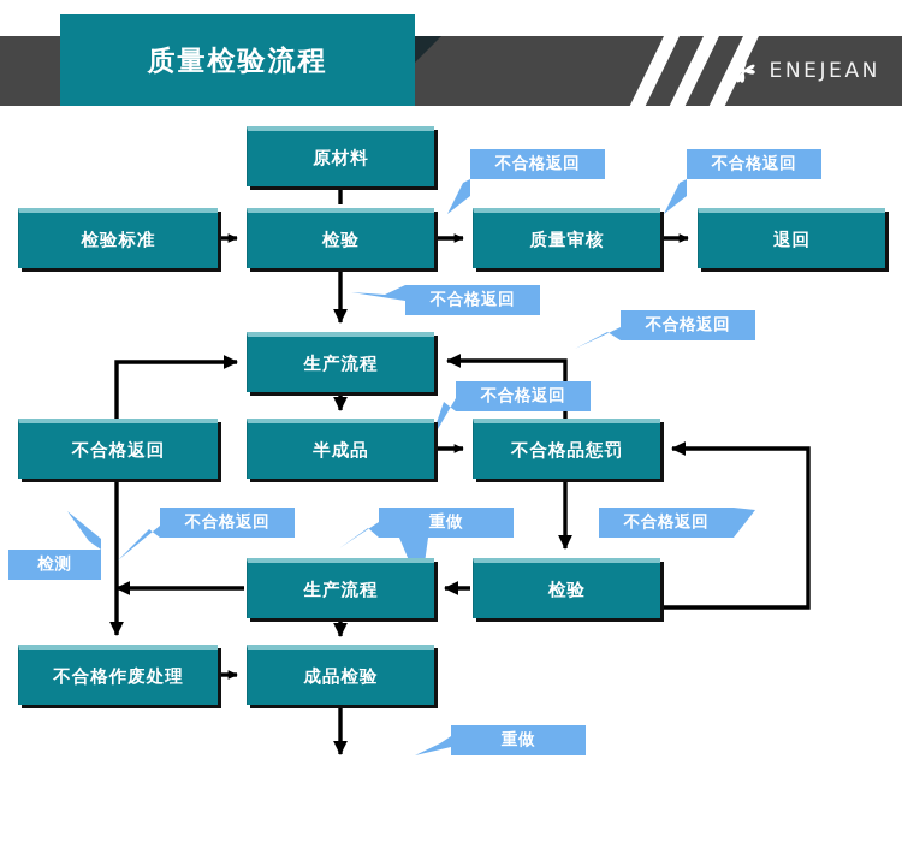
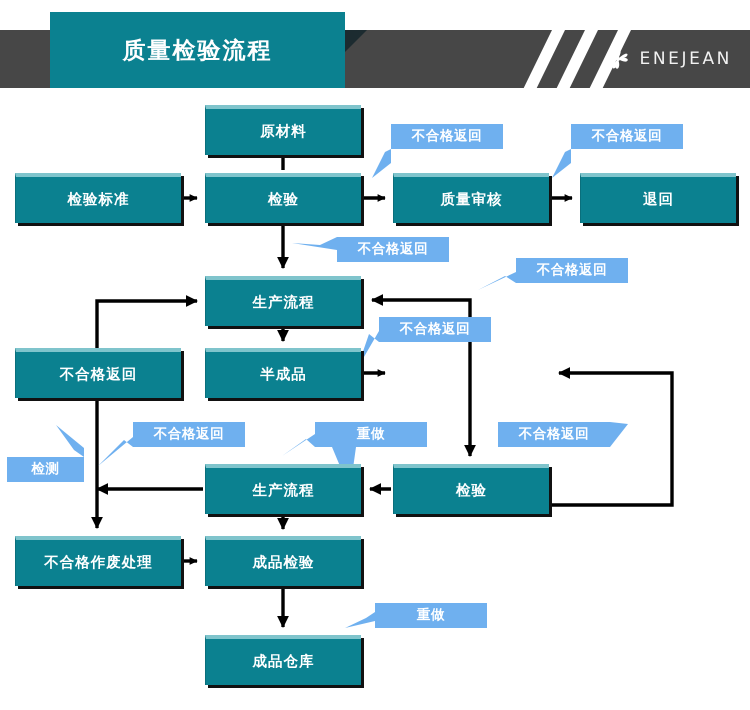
  质量检验流程
  ENEJEAN
  原材料
  检验标准
  检验
  质量审核
  退回
  生产流程
  不合格返回
  半成品
- 不合格品惩罚
  生产流程
  检验
  不合格作废处理
  成品检验
+ 成品仓库
  不合格返回
  不合格返回
  不合格返回
  不合格返回
  不合格返回
  不合格返回
  重做
  不合格返回
  检测
  重做
